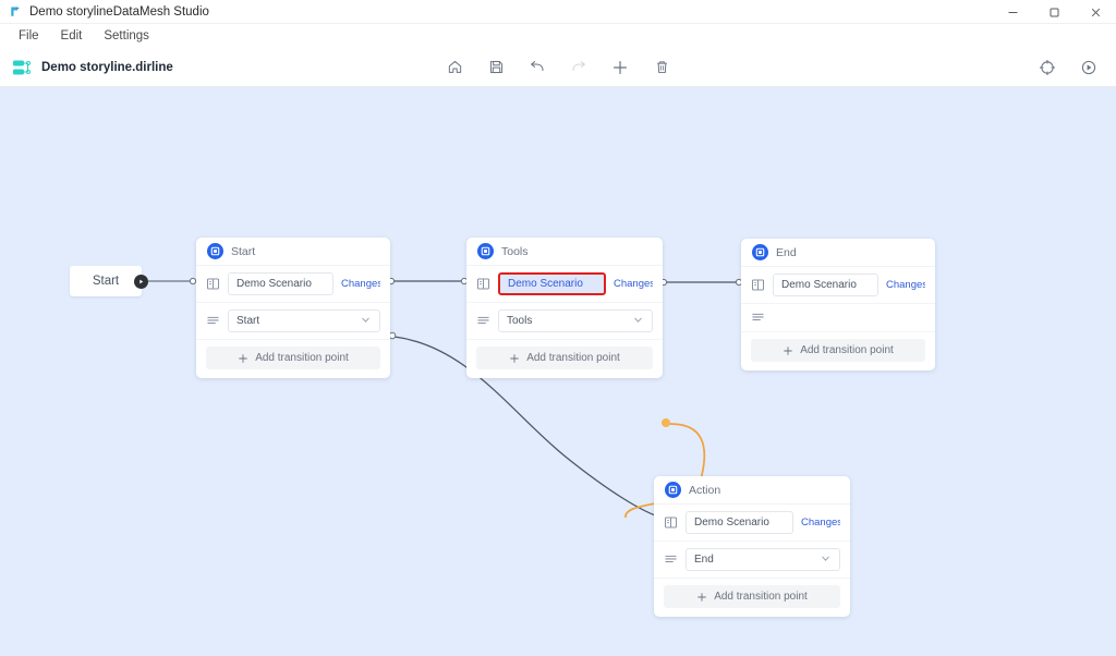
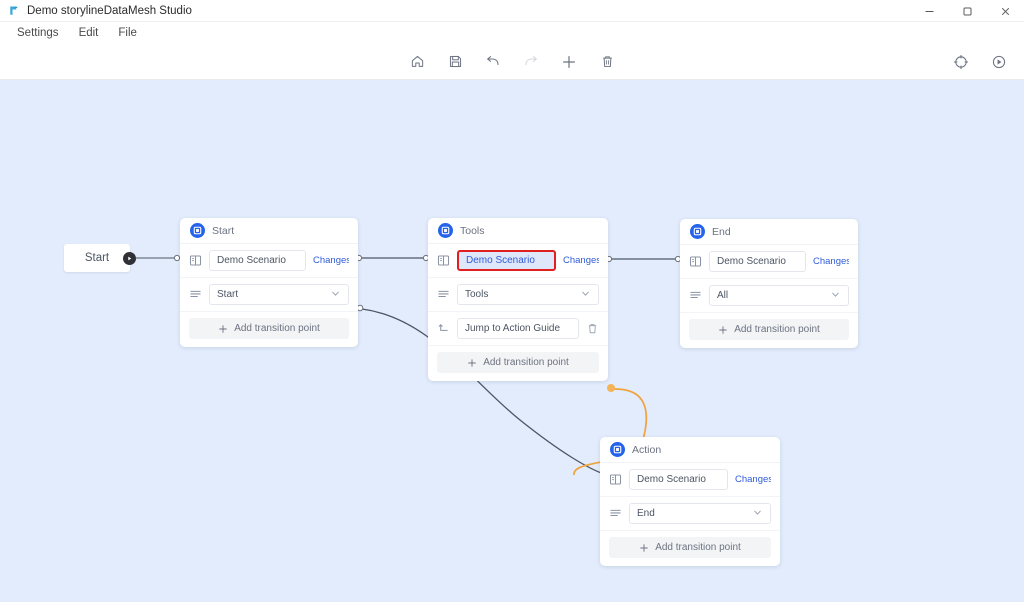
  Demo storylineDataMesh Studio
- File
+ Settings
  Edit
- Settings
+ File
- Demo storyline.dirline
  Start
  Start
  Demo Scenario
  Changes
  Start
  Add transition point
  Tools
  Demo Scenario
  Changes
  Tools
+ Jump to Action Guide
  Add transition point
  End
  Demo Scenario
  Changes
+ All
  Add transition point
  Action
  Demo Scenario
  Changes
  End
  Add transition point
